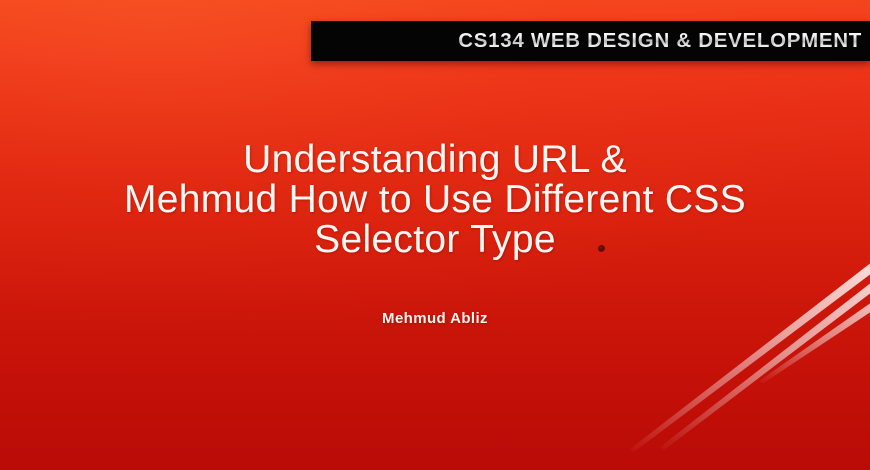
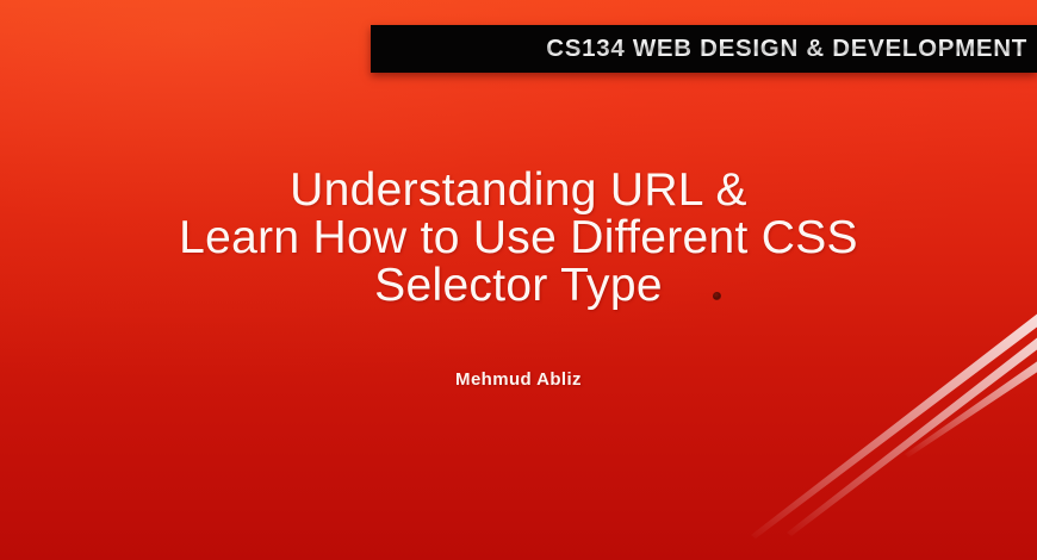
  CS134 WEB DESIGN & DEVELOPMENT
  Understanding URL &
- Mehmud How to Use Different CSS
+ Learn How to Use Different CSS
  Selector Type
  Mehmud Abliz
